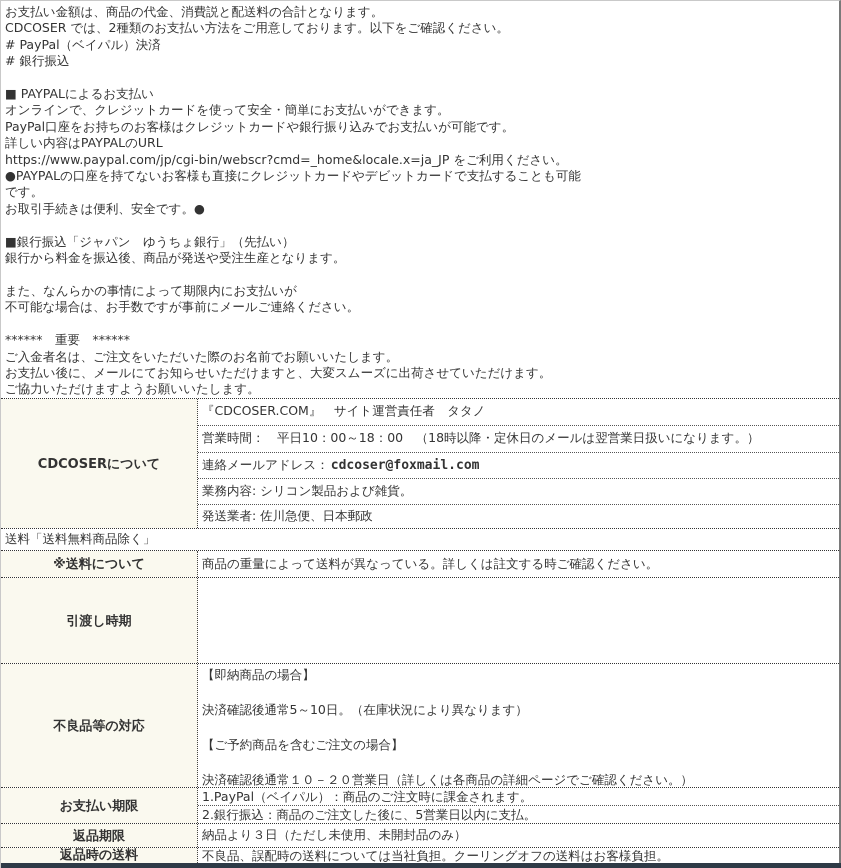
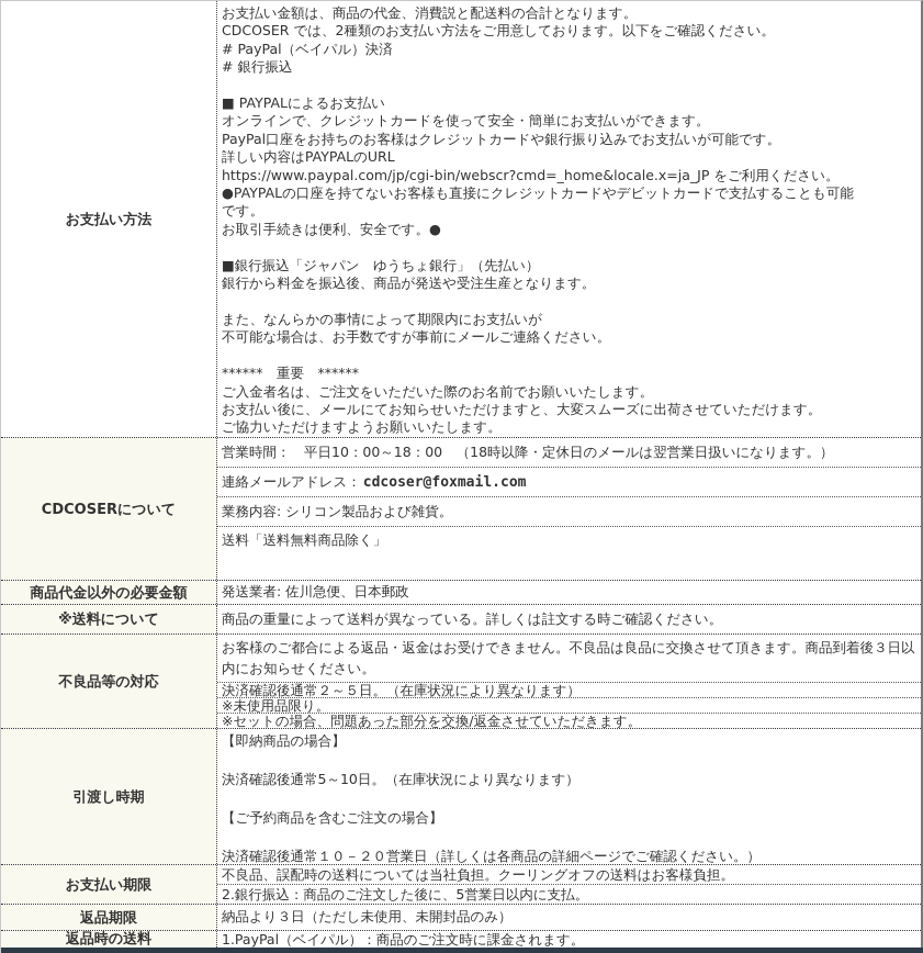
+ お支払い方法
  お支払い金額は、商品の代金、消費説と配送料の合計となります。
  CDCOSER では、2種類のお支払い方法をご用意しております。以下をご確認ください。
  # PayPal（ベイパル）決済
  # 銀行振込
  ■ PAYPALによるお支払い
  オンラインで、クレジットカードを使って安全・簡単にお支払いができます。
  PayPal口座をお持ちのお客様はクレジットカードや銀行振り込みでお支払いが可能です。
  詳しい内容はPAYPALのURL
  https://www.paypal.com/jp/cgi-bin/webscr?cmd=_home&locale.x=ja_JP をご利用ください。
  ●PAYPALの口座を持てないお客様も直接にクレジットカードやデビットカードで支払することも可能
  です。
  お取引手続きは便利、安全です。●
  ■銀行振込「ジャパン ゆうちょ銀行」（先払い）
  銀行から料金を振込後、商品が発送や受注生産となります。
  また、なんらかの事情によって期限内にお支払いが
  不可能な場合は、お手数ですが事前にメールご連絡ください。
  ****** 重要 ******
  ご入金者名は、ご注文をいただいた際のお名前でお願いいたします。
  お支払い後に、メールにてお知らせいただけますと、大変スムーズに出荷させていただけます。
  ご協力いただけますようお願いいたします。
  CDCOSERについて
- 『CDCOSER.COM』 サイト運営責任者 タタノ
  営業時間： 平日10：00～18：00 （18時以降・定休日のメールは翌営業日扱いになります。）
  連絡メールアドレス：
  cdcoser@foxmail.com
  業務内容: シリコン製品および雑貨。
- 発送業者: 佐川急便、日本郵政
+ 送料「送料無料商品除く」
+ 商品代金以外の必要金額
- 送料「送料無料商品除く」
+ 発送業者: 佐川急便、日本郵政
  ※送料について
  商品の重量によって送料が異なっている。詳しくは註文する時ご確認ください。
- 引渡し時期
+ 不良品等の対応
+ お客様のご都合による返品・返金はお受けできません。不良品は良品に交換させて頂きます。商品到着後３日以内にお知らせください。
+ 決済確認後通常２～５日。（在庫状況により異なります）
+ ※未使用品限り。
+ ※セットの場合、問題あった部分を交換/返金させていただきます。
- 不良品等の対応
+ 引渡し時期
  【即納商品の場合】
  決済確認後通常5～10日。（在庫状況により異なります）
  【ご予約商品を含むご注文の場合】
  決済確認後通常１０－２０営業日（詳しくは各商品の詳細ページでご確認ください。）
  お支払い期限
- 1.PayPal（ベイパル）：商品のご注文時に課金されます。
+ 不良品、誤配時の送料については当社負担。クーリングオフの送料はお客様負担。
  2.銀行振込：商品のご注文した後に、5営業日以内に支払。
  返品期限
  納品より３日（ただし未使用、未開封品のみ）
  返品時の送料
- 不良品、誤配時の送料については当社負担。クーリングオフの送料はお客様負担。
+ 1.PayPal（ベイパル）：商品のご注文時に課金されます。
